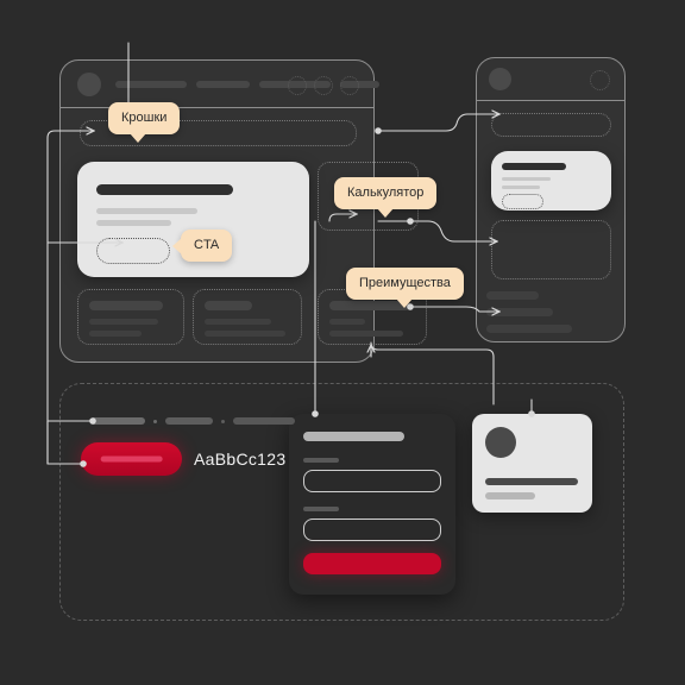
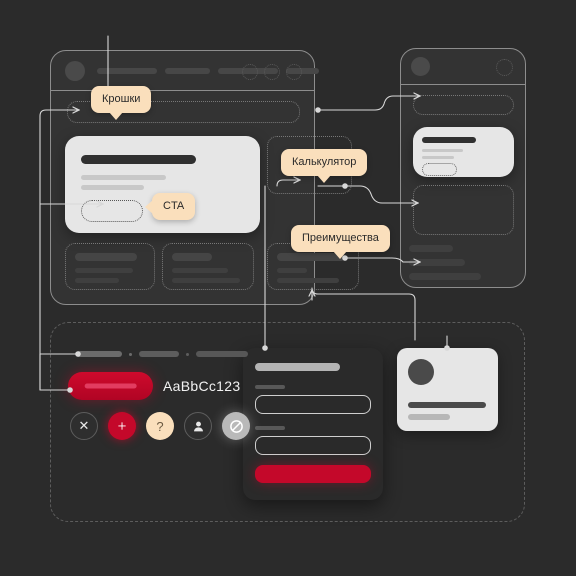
  AaBbCc123
+ ✕
+ ＋
+ ?
  Крошки
  CTA
  Калькулятор
  Преимущества
